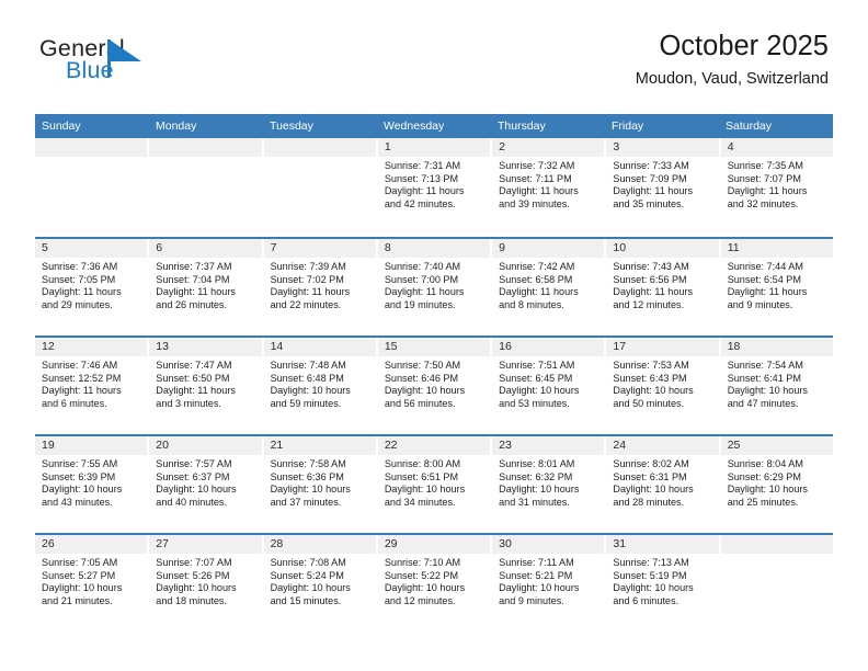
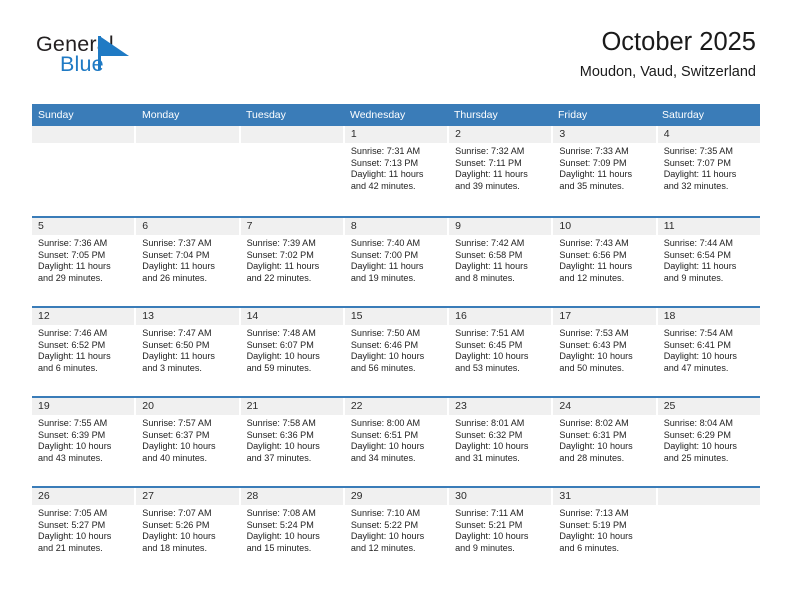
  Generl
  Blue
  October 2025
  Moudon, Vaud, Switzerland
  Sunday
  Monday
  Tuesday
  Wednesday
  Thursday
  Friday
  Saturday
  1
  Sunrise: 7:31 AM
  Sunset: 7:13 PM
  Daylight: 11 hours
  and 42 minutes.
  2
  Sunrise: 7:32 AM
  Sunset: 7:11 PM
  Daylight: 11 hours
  and 39 minutes.
  3
  Sunrise: 7:33 AM
  Sunset: 7:09 PM
  Daylight: 11 hours
  and 35 minutes.
  4
  Sunrise: 7:35 AM
  Sunset: 7:07 PM
  Daylight: 11 hours
  and 32 minutes.
  5
  Sunrise: 7:36 AM
  Sunset: 7:05 PM
  Daylight: 11 hours
  and 29 minutes.
  6
  Sunrise: 7:37 AM
  Sunset: 7:04 PM
  Daylight: 11 hours
  and 26 minutes.
  7
  Sunrise: 7:39 AM
  Sunset: 7:02 PM
  Daylight: 11 hours
  and 22 minutes.
  8
  Sunrise: 7:40 AM
  Sunset: 7:00 PM
  Daylight: 11 hours
  and 19 minutes.
  9
  Sunrise: 7:42 AM
  Sunset: 6:58 PM
  Daylight: 11 hours
  and 8 minutes.
  10
  Sunrise: 7:43 AM
  Sunset: 6:56 PM
  Daylight: 11 hours
  and 12 minutes.
  11
  Sunrise: 7:44 AM
  Sunset: 6:54 PM
  Daylight: 11 hours
  and 9 minutes.
  12
  Sunrise: 7:46 AM
- Sunset: 12:52 PM
+ Sunset: 6:52 PM
  Daylight: 11 hours
  and 6 minutes.
  13
  Sunrise: 7:47 AM
  Sunset: 6:50 PM
  Daylight: 11 hours
  and 3 minutes.
  14
  Sunrise: 7:48 AM
- Sunset: 6:48 PM
+ Sunset: 6:07 PM
  Daylight: 10 hours
  and 59 minutes.
  15
  Sunrise: 7:50 AM
  Sunset: 6:46 PM
  Daylight: 10 hours
  and 56 minutes.
  16
  Sunrise: 7:51 AM
  Sunset: 6:45 PM
  Daylight: 10 hours
  and 53 minutes.
  17
  Sunrise: 7:53 AM
  Sunset: 6:43 PM
  Daylight: 10 hours
  and 50 minutes.
  18
  Sunrise: 7:54 AM
  Sunset: 6:41 PM
  Daylight: 10 hours
  and 47 minutes.
  19
  Sunrise: 7:55 AM
  Sunset: 6:39 PM
  Daylight: 10 hours
  and 43 minutes.
  20
  Sunrise: 7:57 AM
  Sunset: 6:37 PM
  Daylight: 10 hours
  and 40 minutes.
  21
  Sunrise: 7:58 AM
  Sunset: 6:36 PM
  Daylight: 10 hours
  and 37 minutes.
  22
  Sunrise: 8:00 AM
  Sunset: 6:51 PM
  Daylight: 10 hours
  and 34 minutes.
  23
  Sunrise: 8:01 AM
  Sunset: 6:32 PM
  Daylight: 10 hours
  and 31 minutes.
  24
  Sunrise: 8:02 AM
  Sunset: 6:31 PM
  Daylight: 10 hours
  and 28 minutes.
  25
  Sunrise: 8:04 AM
  Sunset: 6:29 PM
  Daylight: 10 hours
  and 25 minutes.
  26
  Sunrise: 7:05 AM
  Sunset: 5:27 PM
  Daylight: 10 hours
  and 21 minutes.
  27
  Sunrise: 7:07 AM
  Sunset: 5:26 PM
  Daylight: 10 hours
  and 18 minutes.
  28
  Sunrise: 7:08 AM
  Sunset: 5:24 PM
  Daylight: 10 hours
  and 15 minutes.
  29
  Sunrise: 7:10 AM
  Sunset: 5:22 PM
  Daylight: 10 hours
  and 12 minutes.
  30
  Sunrise: 7:11 AM
  Sunset: 5:21 PM
  Daylight: 10 hours
  and 9 minutes.
  31
  Sunrise: 7:13 AM
  Sunset: 5:19 PM
  Daylight: 10 hours
  and 6 minutes.
